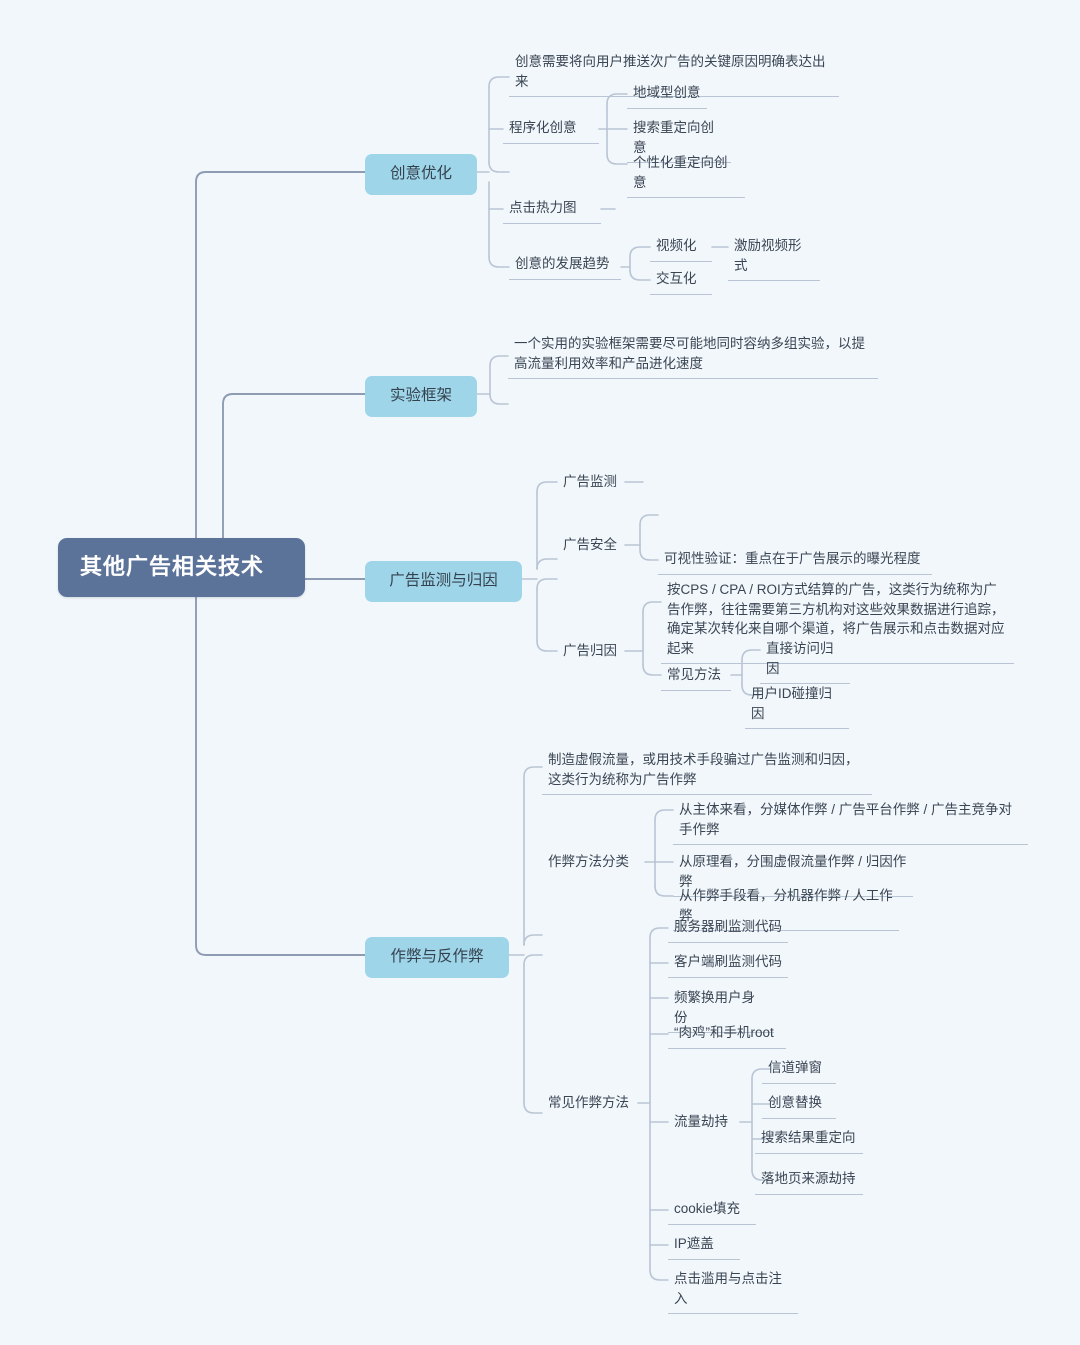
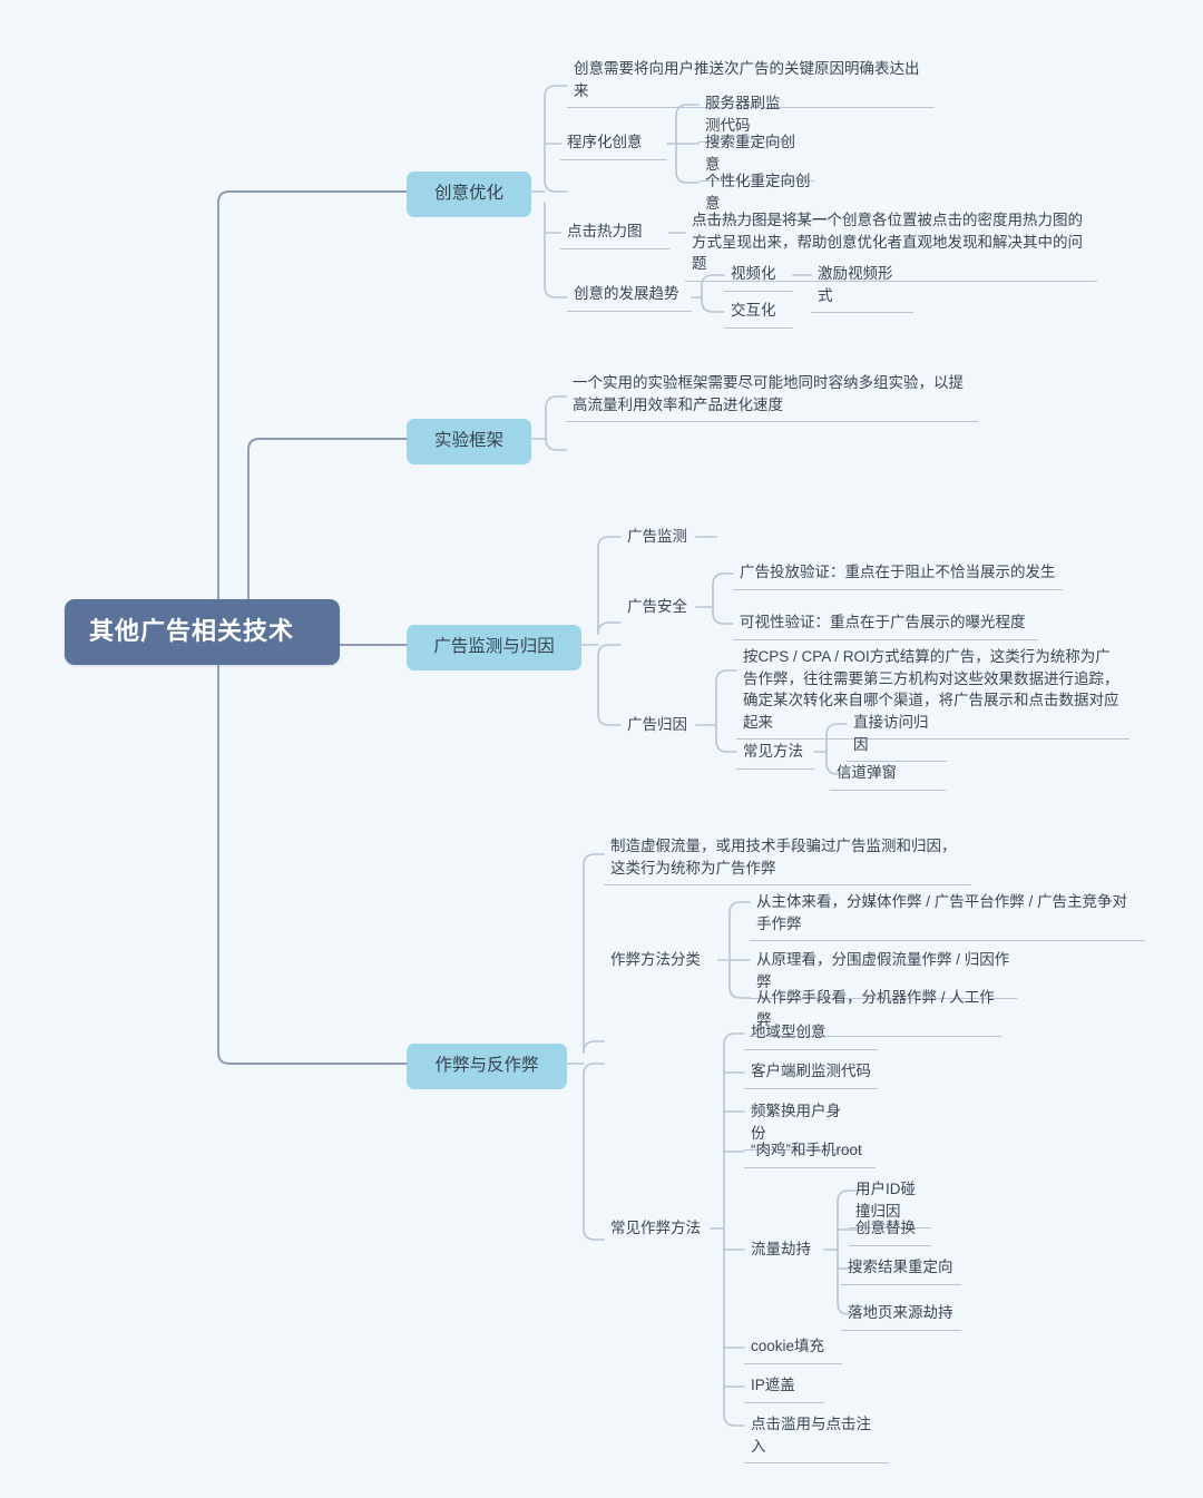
  其他广告相关技术
  创意优化
  创意需要将向用户推送次广告的关键原因明确表达出来
  程序化创意
- 地域型创意
+ 服务器刷监测代码
  搜索重定向创意
  个性化重定向创意
  点击热力图
+ 点击热力图是将某一个创意各位置被点击的密度用热力图的方式呈现出来，帮助创意优化者直观地发现和解决其中的问题
  创意的发展趋势
  视频化
  激励视频形式
  交互化
  实验框架
  一个实用的实验框架需要尽可能地同时容纳多组实验，以提高流量利用效率和产品进化速度
  广告监测与归因
  广告监测
  广告安全
+ 广告投放验证：重点在于阻止不恰当展示的发生
  可视性验证：重点在于广告展示的曝光程度
  广告归因
  按CPS / CPA / ROI方式结算的广告，这类行为统称为广告作弊，往往需要第三方机构对这些效果数据进行追踪，确定某次转化来自哪个渠道，将广告展示和点击数据对应起来
  常见方法
  直接访问归因
- 用户ID碰撞归因
+ 信道弹窗
  作弊与反作弊
  制造虚假流量，或用技术手段骗过广告监测和归因，这类行为统称为广告作弊
  作弊方法分类
  从主体来看，分媒体作弊 / 广告平台作弊 / 广告主竞争对手作弊
  从原理看，分围虚假流量作弊 / 归因作弊
  从作弊手段看，分机器作弊 / 人工作弊
  常见作弊方法
- 服务器刷监测代码
+ 地域型创意
  客户端刷监测代码
  频繁换用户身份
  “肉鸡”和手机root
  流量劫持
- 信道弹窗
+ 用户ID碰撞归因
  创意替换
  搜索结果重定向
  落地页来源劫持
  cookie填充
  IP遮盖
  点击滥用与点击注入
